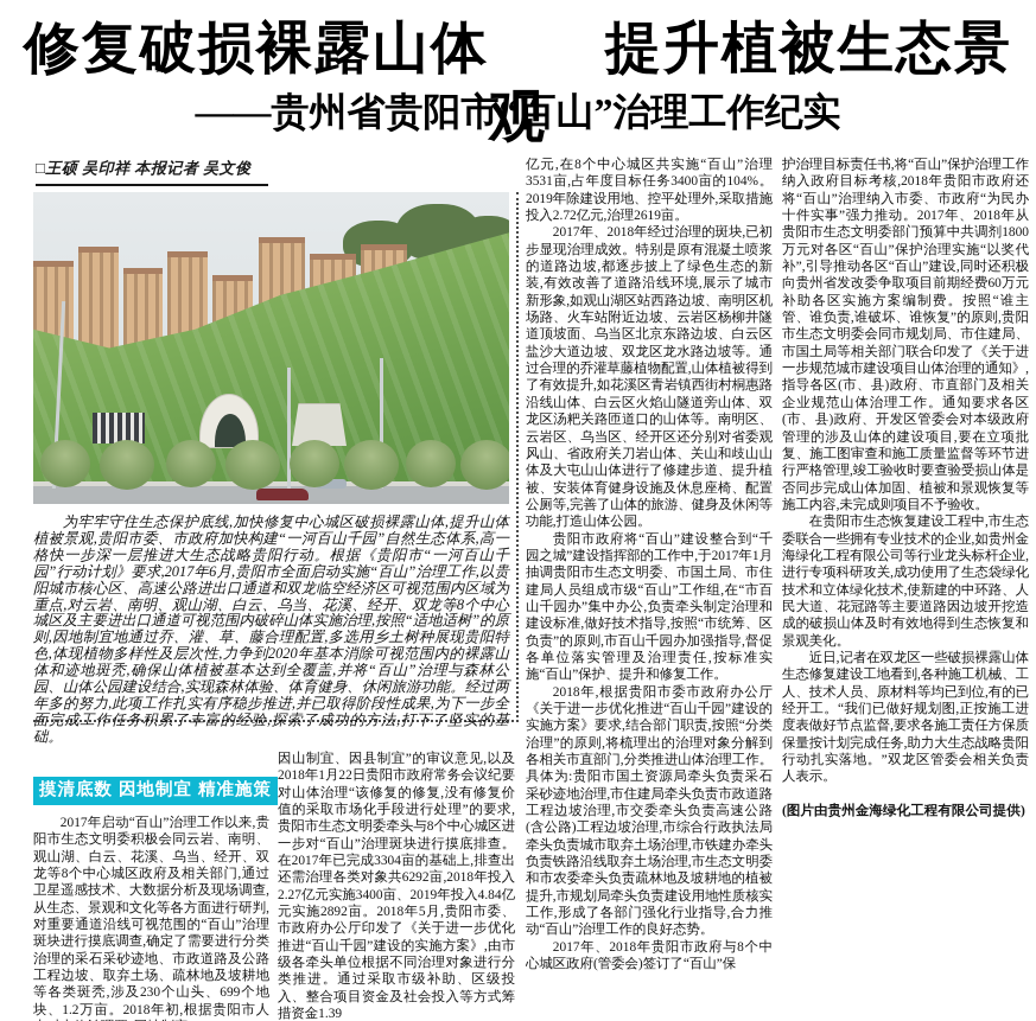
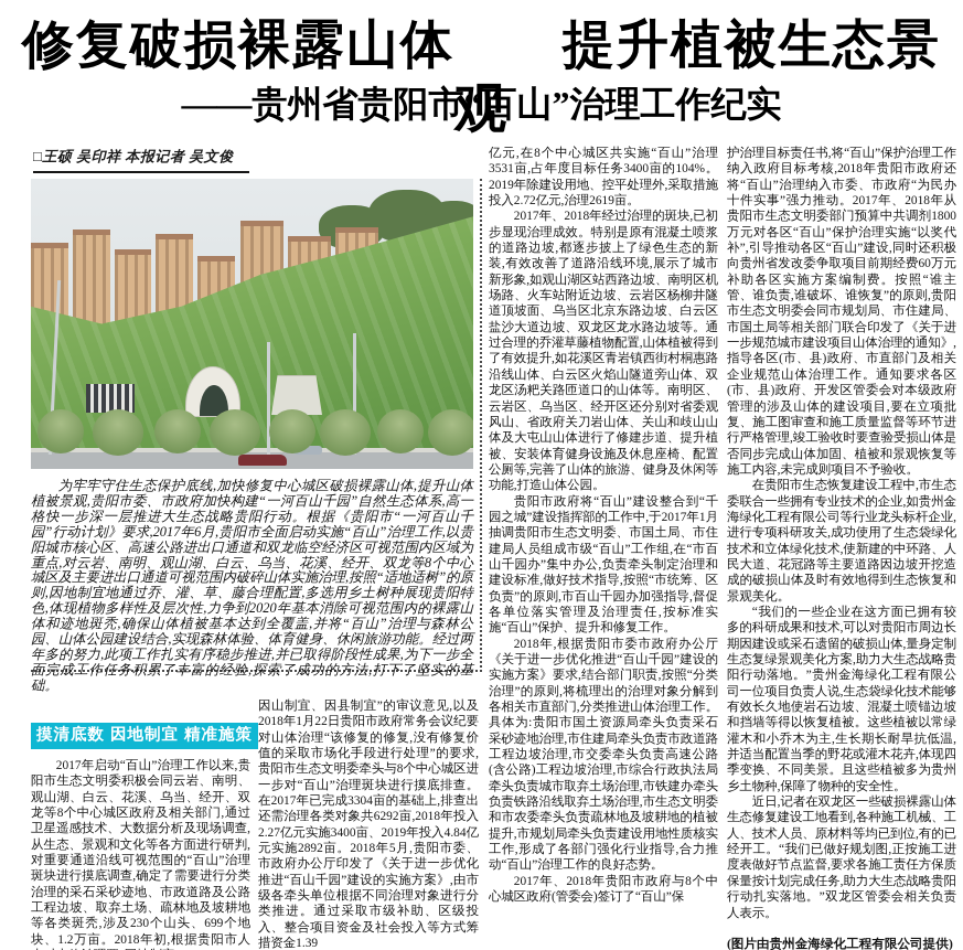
  修复破损裸露山体 提升植被生态景观
  ——贵州省贵阳市“百山”治理工作纪实
  □王硕 吴印祥 本报记者 吴文俊
  为牢牢守住生态保护底线,加快修复中心城区破损裸露山体,提升山体植被景观,贵阳市委、市政府加快构建“一河百山千园”自然生态体系,高一格快一步深一层推进大生态战略贵阳行动。根据《贵阳市“一河百山千园”行动计划》要求,2017年6月,贵阳市全面启动实施“百山”治理工作,以贵阳城市核心区、高速公路进出口通道和双龙临空经济区可视范围内区域为重点,对云岩、南明、观山湖、白云、乌当、花溪、经开、双龙等8个中心城区及主要进出口通道可视范围内破碎山体实施治理,按照“适地适树”的原则,因地制宜地通过乔、灌、草、藤合理配置,多选用乡土树种展现贵阳特色,体现植物多样性及层次性,力争到2020年基本消除可视范围内的裸露山体和迹地斑秃,确保山体植被基本达到全覆盖,并将“百山”治理与森林公园、山体公园建设结合,实现森林体验、体育健身、休闲旅游功能。经过两年多的努力,此项工作扎实有序稳步推进,并已取得阶段性成果,为下一步全面完成工作任务积累了丰富的经验,探索了成功的方法,打下了坚实的基础。
  摸清底数 因地制宜 精准施策
  2017年启动“百山”治理工作以来,贵阳市生态文明委积极会同云岩、南明、观山湖、白云、花溪、乌当、经开、双龙等8个中心城区政府及相关部门,通过卫星遥感技术、大数据分析及现场调查,从生态、景观和文化等各方面进行研判,对重要通道沿线可视范围的“百山”治理斑块进行摸底调查,确定了需要进行分类治理的采石采砂迹地、市政道路及公路工程边坡、取弃土场、疏林地及坡耕地等各类斑秃,涉及230个山头、699个地块、1.2万亩。2018年初,根据贵阳市人
  因山制宜、因县制宜”的审议意见,以及2018年1月22日贵阳市政府常务会议纪要对山体治理“该修复的修复,没有修复价值的采取市场化手段进行处理”的要求,贵阳市生态文明委牵头与8个中心城区进一步对“百山”治理斑块进行摸底排查。在2017年已完成3304亩的基础上,排查出还需治理各类对象共6292亩,2018年投入2.27亿元实施3400亩、2019年投入4.84亿元实施2892亩。2018年5月,贵阳市委、市政府办公厅印发了《关于进一步优化推进“百山千园”建设的实施方案》,由市级各牵头单位根据不同治理对象进行分类推进。通过采取市级补助、区级投入、整合项目资金及社会投入等方式筹措资金1.39
  亿元,在8个中心城区共实施“百山”治理3531亩,占年度目标任务3400亩的104%。2019年除建设用地、控平处理外,采取措施投入2.72亿元,治理2619亩。
  2017年、2018年经过治理的斑块,已初步显现治理成效。特别是原有混凝土喷浆的道路边坡,都逐步披上了绿色生态的新装,有效改善了道路沿线环境,展示了城市新形象,如观山湖区站西路边坡、南明区机场路、火车站附近边坡、云岩区杨柳井隧道顶坡面、乌当区北京东路边坡、白云区盐沙大道边坡、双龙区龙水路边坡等。通过合理的乔灌草藤植物配置,山体植被得到了有效提升,如花溪区青岩镇西街村桐惠路沿线山体、白云区火焰山隧道旁山体、双龙区汤粑关路匝道口的山体等。南明区、云岩区、乌当区、经开区还分别对省委观风山、省政府关刀岩山体、关山和歧山山体及大屯山山体进行了修建步道、提升植被、安装体育健身设施及休息座椅、配置公厕等,完善了山体的旅游、健身及休闲等功能,打造山体公园。
  贵阳市政府将“百山”建设整合到“千园之城”建设指挥部的工作中,于2017年1月抽调贵阳市生态文明委、市国土局、市住建局人员组成市级“百山”工作组,在“市百山千园办”集中办公,负责牵头制定治理和建设标准,做好技术指导,按照“市统筹、区负责”的原则,市百山千园办加强指导,督促各单位落实管理及治理责任,按标准实施“百山”保护、提升和修复工作。
  2018年,根据贵阳市委市政府办公厅《关于进一步优化推进“百山千园”建设的实施方案》要求,结合部门职责,按照“分类治理”的原则,将梳理出的治理对象分解到各相关市直部门,分类推进山体治理工作。具体为:贵阳市国土资源局牵头负责采石采砂迹地治理,市住建局牵头负责市政道路工程边坡治理,市交委牵头负责高速公路(含公路)工程边坡治理,市综合行政执法局牵头负责城市取弃土场治理,市铁建办牵头负责铁路沿线取弃土场治理,市生态文明委和市农委牵头负责疏林地及坡耕地的植被提升,市规划局牵头负责建设用地性质核实工作,形成了各部门强化行业指导,合力推动“百山”治理工作的良好态势。
  2017年、2018年贵阳市政府与8个中心城区政府(管委会)签订了“百山”保
  护治理目标责任书,将“百山”保护治理工作纳入政府目标考核,2018年贵阳市政府还将“百山”治理纳入市委、市政府“为民办十件实事”强力推动。2017年、2018年从贵阳市生态文明委部门预算中共调剂1800万元对各区“百山”保护治理实施“以奖代补”,引导推动各区“百山”建设,同时还积极向贵州省发改委争取项目前期经费60万元补助各区实施方案编制费。按照“谁主管、谁负责,谁破坏、谁恢复”的原则,贵阳市生态文明委会同市规划局、市住建局、市国土局等相关部门联合印发了《关于进一步规范城市建设项目山体治理的通知》,指导各区(市、县)政府、市直部门及相关企业规范山体治理工作。通知要求各区(市、县)政府、开发区管委会对本级政府管理的涉及山体的建设项目,要在立项批复、施工图审查和施工质量监督等环节进行严格管理,竣工验收时要查验受损山体是否同步完成山体加固、植被和景观恢复等施工内容,未完成则项目不予验收。
  在贵阳市生态恢复建设工程中,市生态委联合一些拥有专业技术的企业,如贵州金海绿化工程有限公司等行业龙头标杆企业,进行专项科研攻关,成功使用了生态袋绿化技术和立体绿化技术,使新建的中环路、人民大道、花冠路等主要道路因边坡开挖造成的破损山体及时有效地得到生态恢复和景观美化。
+ “我们的一些企业在这方面已拥有较多的科研成果和技术,可以对贵阳市周边长期因建设或采石遗留的破损山体,量身定制生态复绿景观美化方案,助力大生态战略贵阳行动落地。”贵州金海绿化工程有限公司一位项目负责人说,生态袋绿化技术能够有效长久地使岩石边坡、混凝土喷锚边坡和挡墙等得以恢复植被。这些植被以常绿灌木和小乔木为主,生长期长耐旱抗低温,并适当配置当季的野花或灌木花卉,体现四季变换、不同美景。且这些植被多为贵州乡土物种,保障了物种的安全性。
  近日,记者在双龙区一些破损裸露山体生态修复建设工地看到,各种施工机械、工人、技术人员、原材料等均已到位,有的已经开工。“我们已做好规划图,正按施工进度表做好节点监督,要求各施工责任方保质保量按计划完成任务,助力大生态战略贵阳行动扎实落地。”双龙区管委会相关负责人表示。
  (图片由贵州金海绿化工程有限公司提供)
